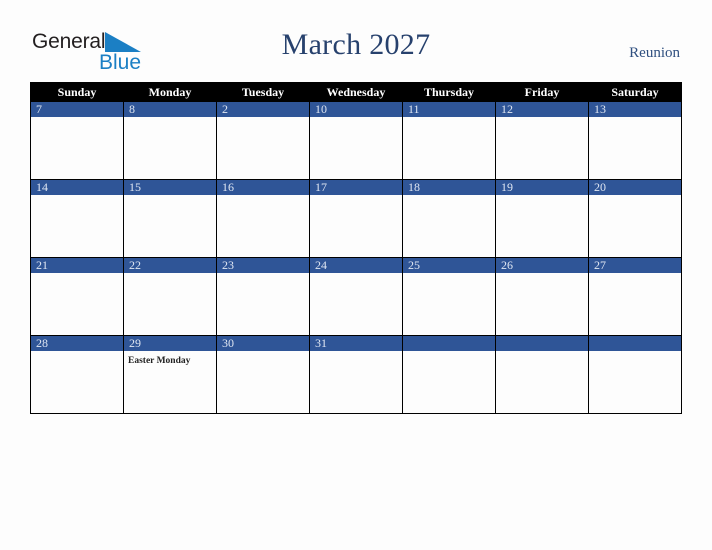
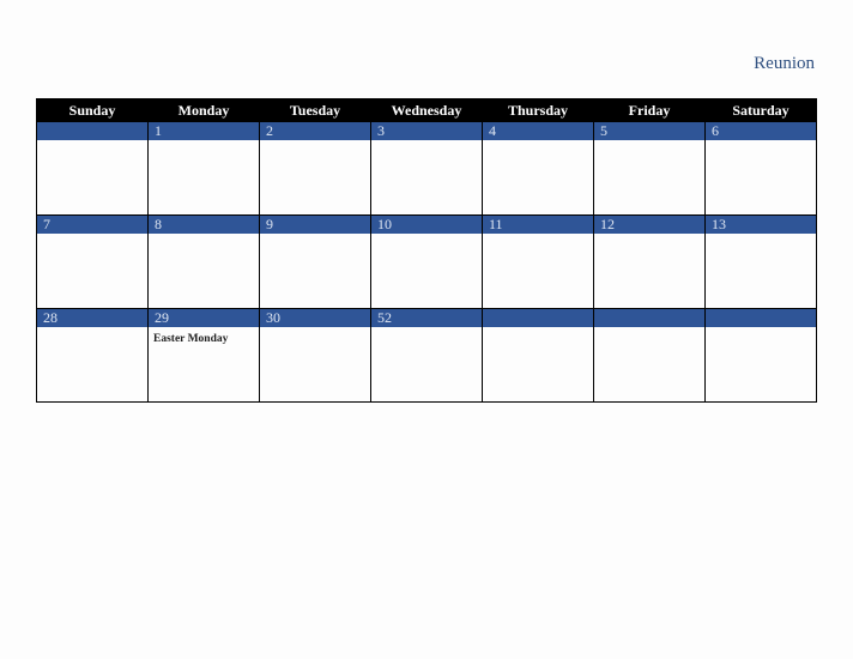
- General
- Blue
- March 2027
  Reunion
  Sunday	Monday	Tuesday	Wednesday	Thursday	Friday	Saturday
+ 	1	2	3	4	5	6
- 7	8	2	10	11	12	13
+ 7	8	9	10	11	12	13
- 14	15	16	17	18	19	20
- 21	22	23	24	25	26	27
- 28	29Easter Monday	30	31
+ 28	29Easter Monday	30	52
